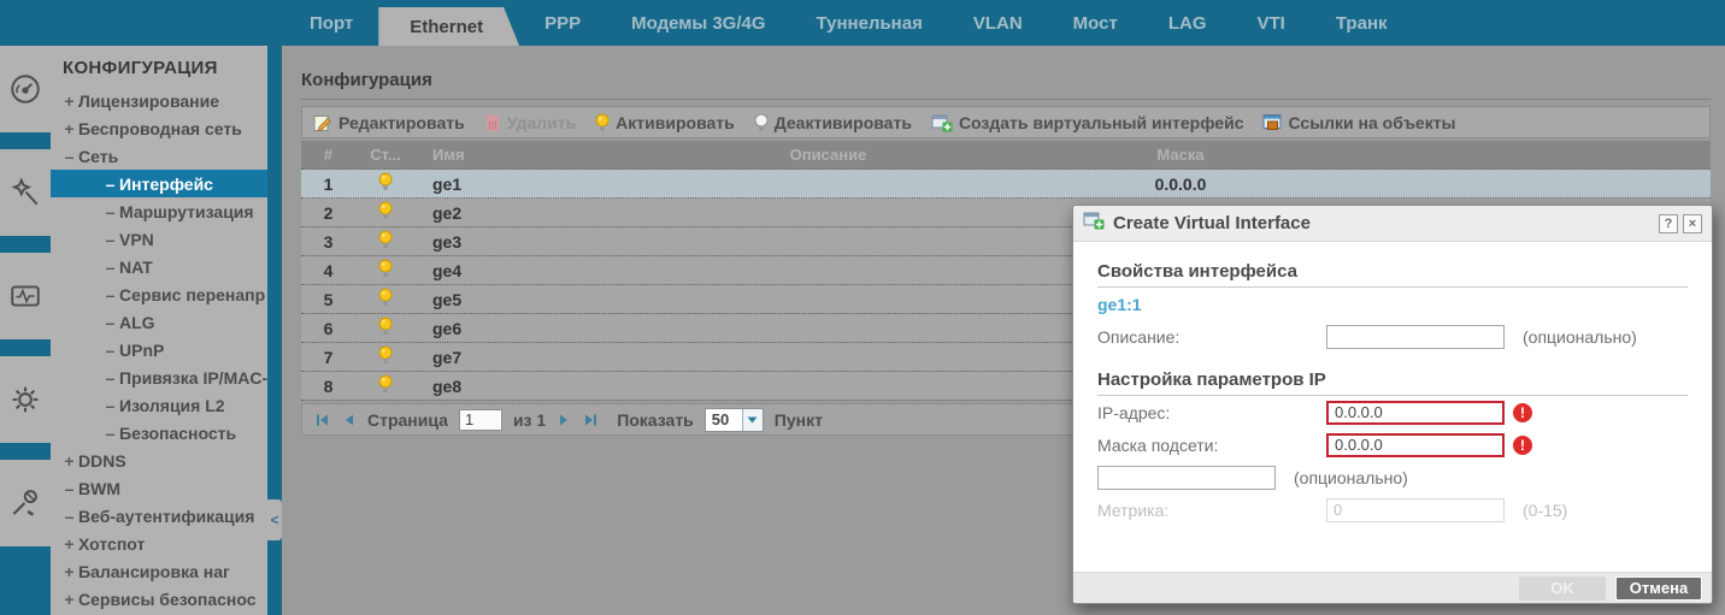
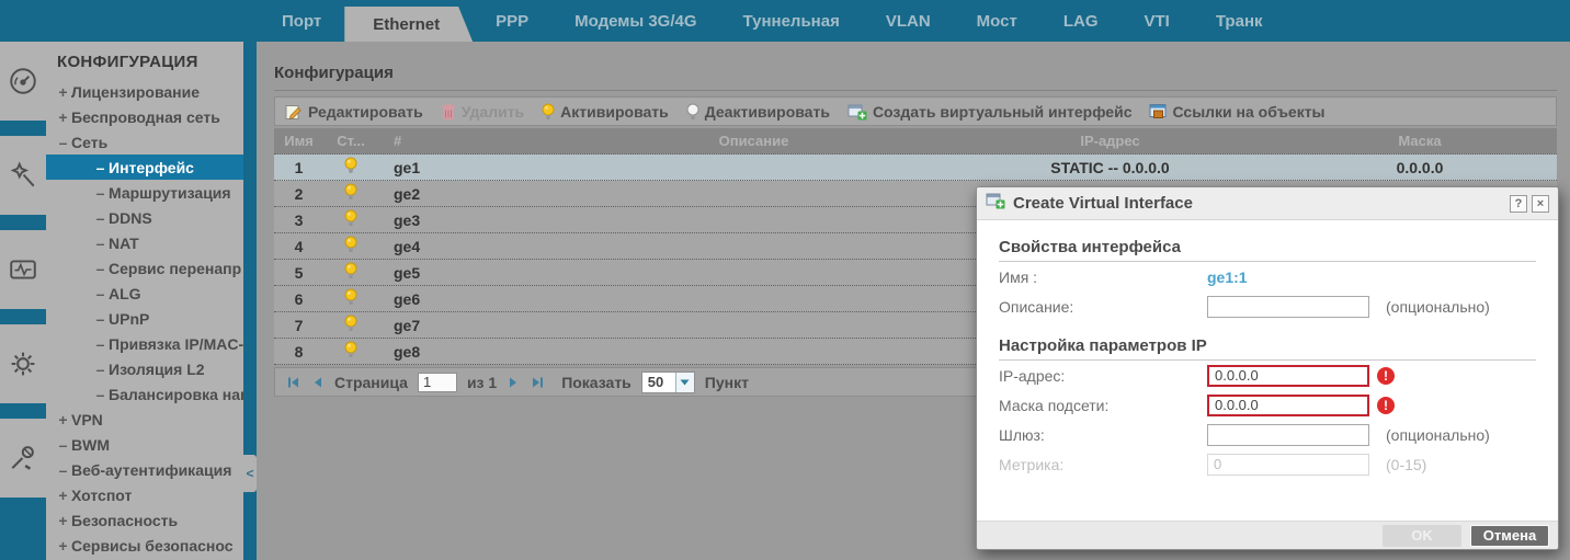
  Порт
  Ethernet
  PPP
  Модемы 3G/4G
  Туннельная
  VLAN
  Мост
  LAG
  VTI
  Транк
  КОНФИГУРАЦИЯ
  +
  Лицензирование
  +
  Беспроводная сеть
  –
  Сеть
  –
  Интерфейс
  –
  Маршрутизация
  –
- VPN
+ DDNS
  –
  NAT
  –
  Сервис перенапр
  –
  ALG
  –
  UPnP
  –
  Привязка IP/MAC-
  –
  Изоляция L2
  –
- Безопасность
+ Балансировка наг
  +
- DDNS
+ VPN
  –
  BWM
  –
  Веб-аутентификация
  +
  Хотспот
  +
- Балансировка наг
+ Безопасность
  +
  Сервисы безопаснос
  <
  Конфигурация
  Редактировать
  Активировать
  Деактивировать
  Создать виртуальный интерфейс
  Ссылки на объекты
- #
+ Имя
  Ст...
- Имя
+ #
  Описание
+ IP-адрес
  Маска
  1
  ge1
+ STATIC -- 0.0.0.0
  0.0.0.0
  2
  ge2
  3
  ge3
  4
  ge4
  5
  ge5
  6
  ge6
  7
  ge7
  8
  ge8
  Страница
  1
  из 1
  Показать
  50
  Пункт
  Create Virtual Interface
  ?
  ×
  Свойства интерфейса
+ Имя :
  ge1:1
  Описание:
  (опционально)
  Настройка параметров IP
  IP-адрес:
  0.0.0.0
  !
  Маска подсети:
  0.0.0.0
  !
+ Шлюз:
  (опционально)
  Метрика:
  0
  (0-15)
  OK
  Отмена
